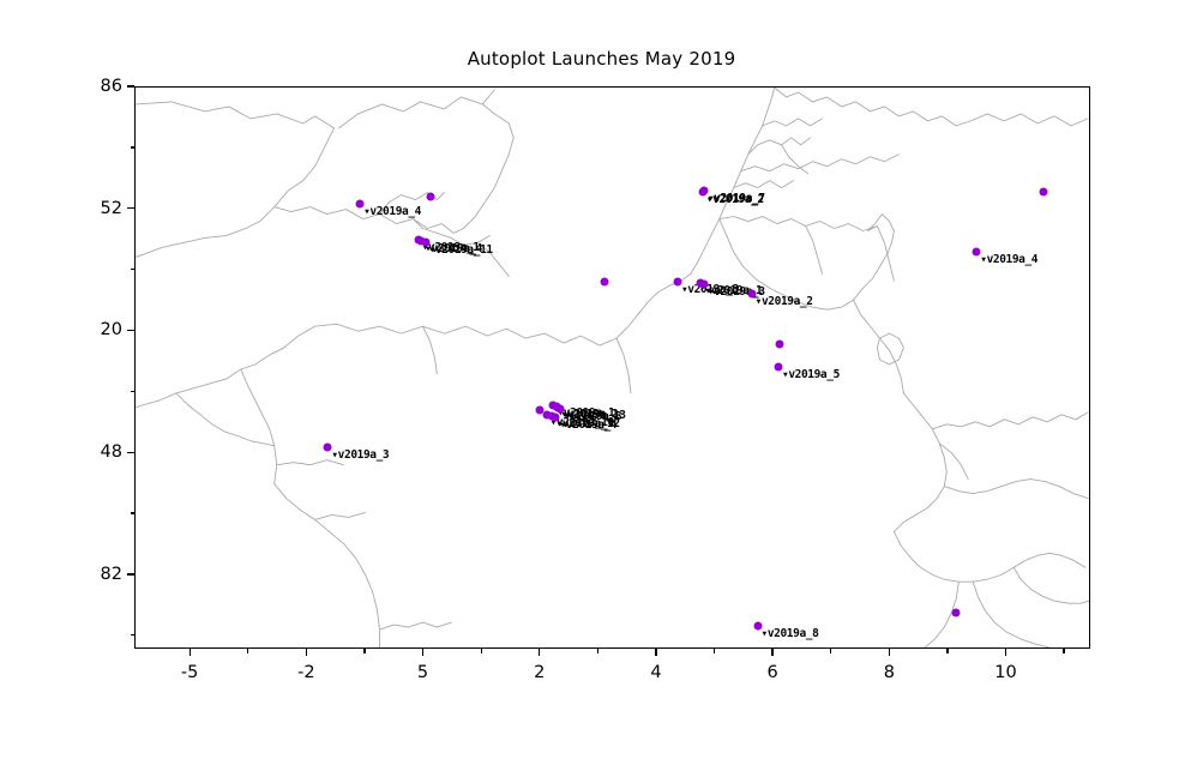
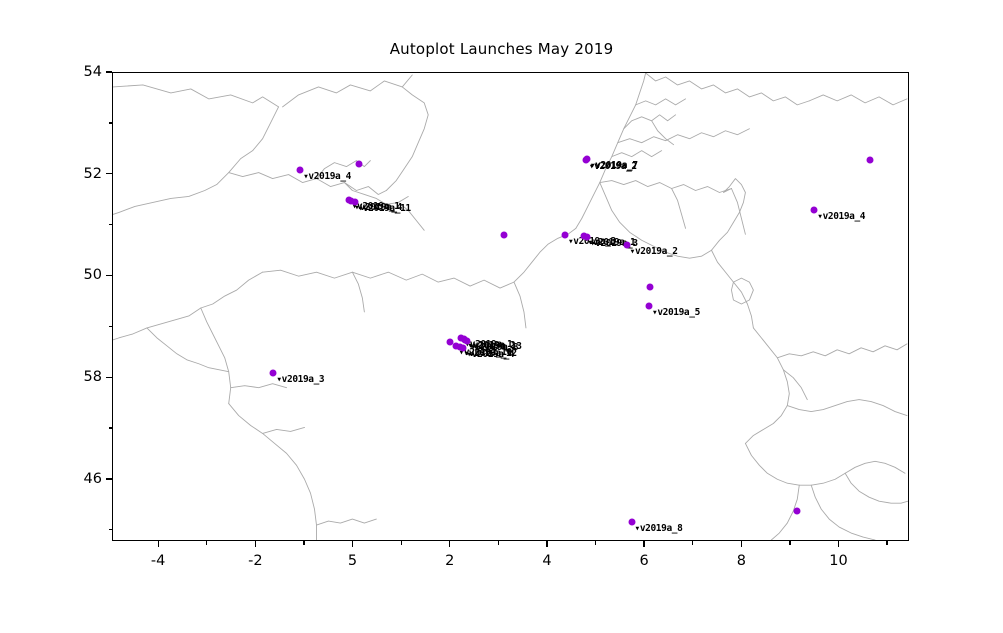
  Autoplot Launches May 2019
  ▾v2019a_4
  ▾v2019a_1
  ▾v2019a_4
  ▾v2019a_11
  ▾v2019a_3
  ▾v2019a_7
  ▾v2019a_2
  ▾v2019a_4
  ▾v2019a_3
  ▾v2019a1
  ▾v20193
  ▾v2019a_2
  ▾v2019a_5
  v2019a_1
  ▾v2019a_2
  ▾v2019a_13
  ▾v2019a_8
  ▾v2019a_10
  ▾v2019a_12
  ▾v2019a_4
  ▾v2019a_8
- -5
+ -4
  -2
  5
  2
  4
  6
  8
  10
- 82
+ 46
- 48
+ 58
- 20
+ 50
  52
- 86
+ 54
